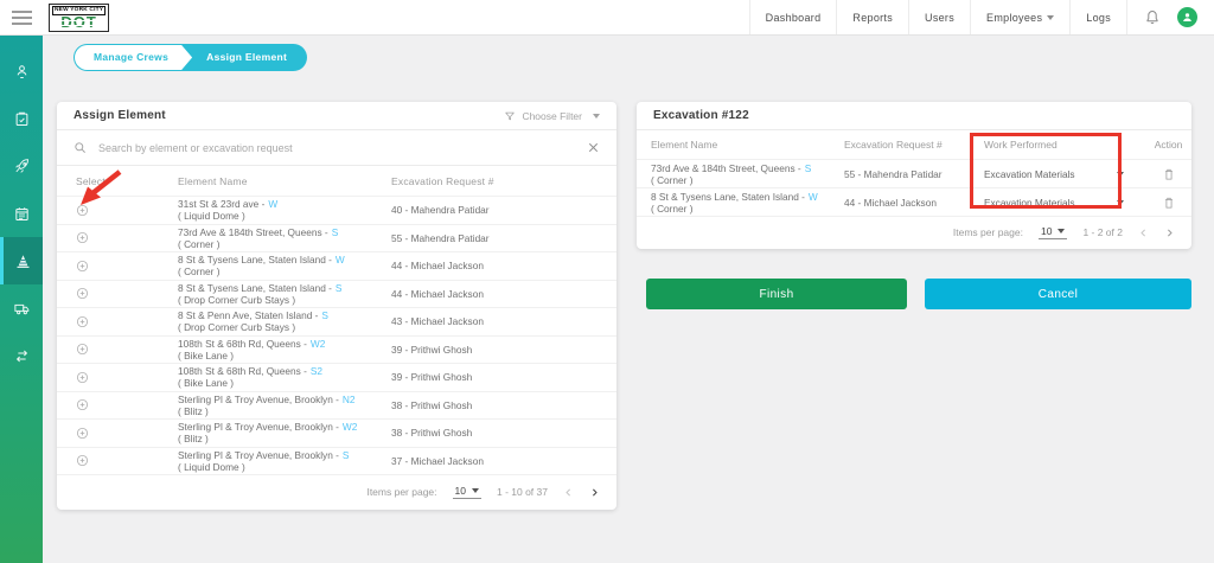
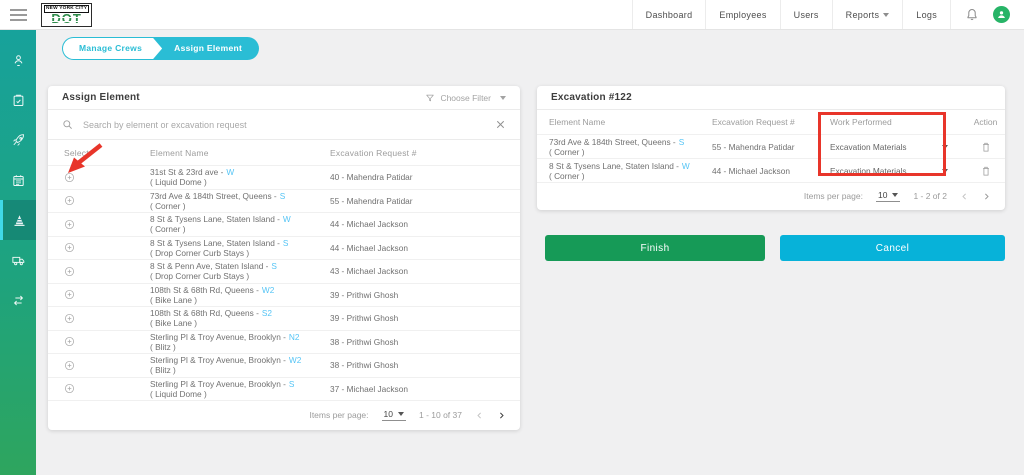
  DOT
  Dashboard
- Reports
+ Employees
  Users
- Employees
+ Reports
  Logs
  Manage Crews
  Assign Element
  Assign Element
  Choose Filter
  Search by element or excavation request
  Select
  Element Name
  Excavation Request #
  31st St & 23rd ave - W
  ( Liquid Dome )
  40 - Mahendra Patidar
  73rd Ave & 184th Street, Queens - S
  ( Corner )
  55 - Mahendra Patidar
  8 St & Tysens Lane, Staten Island - W
  ( Corner )
  44 - Michael Jackson
  8 St & Tysens Lane, Staten Island - S
  ( Drop Corner Curb Stays )
  44 - Michael Jackson
  8 St & Penn Ave, Staten Island - S
  ( Drop Corner Curb Stays )
  43 - Michael Jackson
  108th St & 68th Rd, Queens - W2
  ( Bike Lane )
  39 - Prithwi Ghosh
  108th St & 68th Rd, Queens - S2
  ( Bike Lane )
  39 - Prithwi Ghosh
  Sterling Pl & Troy Avenue, Brooklyn - N2
  ( Blitz )
  38 - Prithwi Ghosh
  Sterling Pl & Troy Avenue, Brooklyn - W2
  ( Blitz )
  38 - Prithwi Ghosh
  Sterling Pl & Troy Avenue, Brooklyn - S
  ( Liquid Dome )
  37 - Michael Jackson
  Items per page:
  10
  1 - 10 of 37
  Excavation #122
  Element Name
  Excavation Request #
  Work Performed
  Action
  73rd Ave & 184th Street, Queens - S
  ( Corner )
  55 - Mahendra Patidar
  Excavation Materials
  8 St & Tysens Lane, Staten Island - W
  ( Corner )
  44 - Michael Jackson
  Excavation Materials
  Items per page:
  10
  1 - 2 of 2
  Finish
  Cancel
